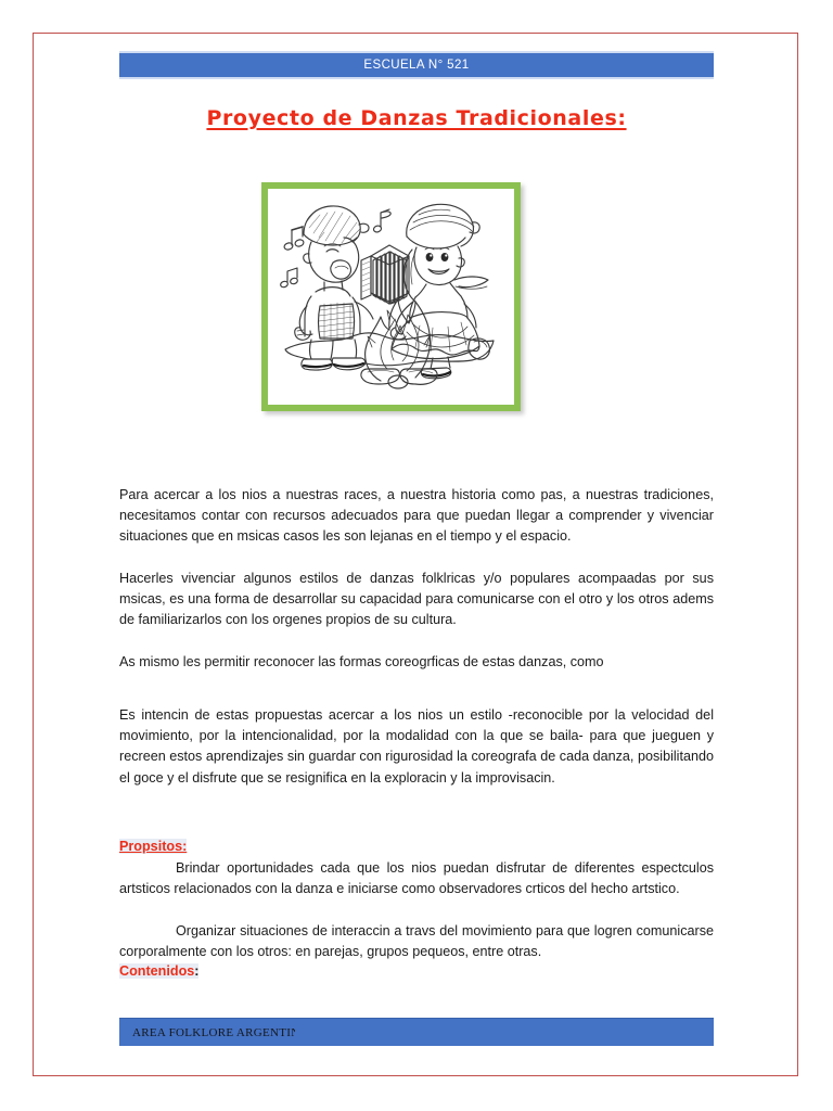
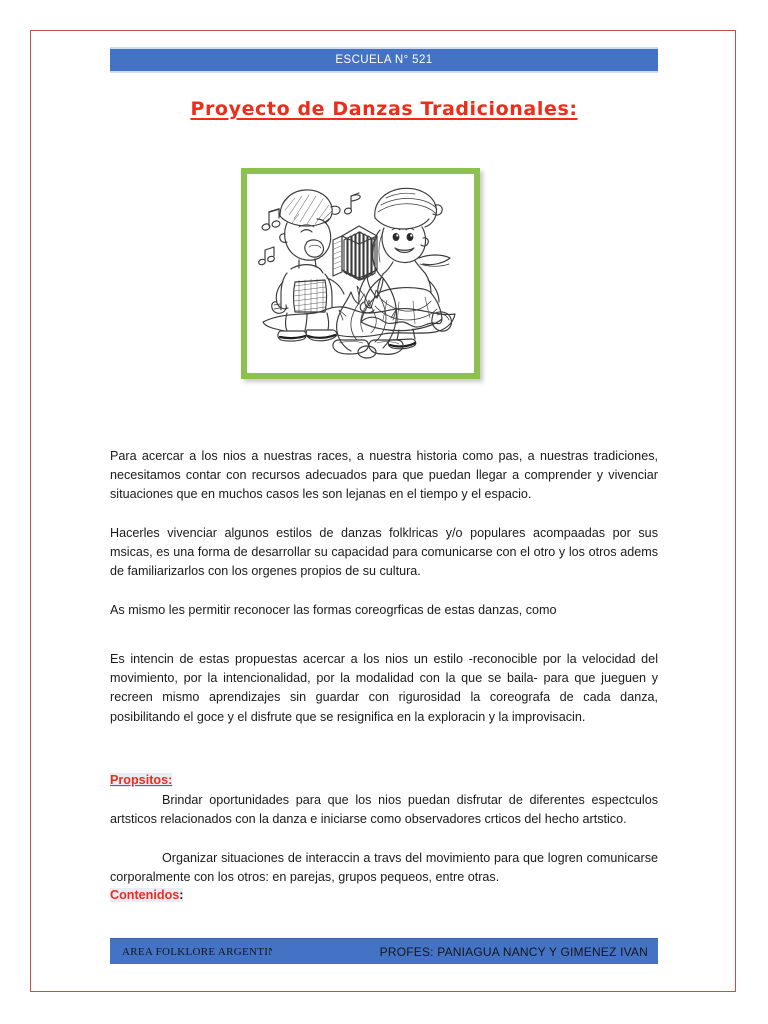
  ESCUELA N° 521
  Proyecto de Danzas Tradicionales:
- Para acercar a los nios a nuestras races, a nuestra historia como pas, a nuestras tradiciones, necesitamos contar con recursos adecuados para que puedan llegar a comprender y vivenciar situaciones que en msicas casos les son lejanas en el tiempo y el espacio.
+ Para acercar a los nios a nuestras races, a nuestra historia como pas, a nuestras tradiciones, necesitamos contar con recursos adecuados para que puedan llegar a comprender y vivenciar situaciones que en muchos casos les son lejanas en el tiempo y el espacio.
  Hacerles vivenciar algunos estilos de danzas folklricas y/o populares acompaadas por sus msicas, es una forma de desarrollar su capacidad para comunicarse con el otro y los otros adems de familiarizarlos con los orgenes propios de su cultura.
  As mismo les permitir reconocer las formas coreogrficas de estas danzas, como
- Es intencin de estas propuestas acercar a los nios un estilo -reconocible por la velocidad del movimiento, por la intencionalidad, por la modalidad con la que se baila- para que jueguen y recreen estos aprendizajes sin guardar con rigurosidad la coreografa de cada danza, posibilitando el goce y el disfrute que se resignifica en la exploracin y la improvisacin.
+ Es intencin de estas propuestas acercar a los nios un estilo -reconocible por la velocidad del movimiento, por la intencionalidad, por la modalidad con la que se baila- para que jueguen y recreen mismo aprendizajes sin guardar con rigurosidad la coreografa de cada danza, posibilitando el goce y el disfrute que se resignifica en la exploracin y la improvisacin.
  Propsitos:
- Brindar oportunidades cada que los nios puedan disfrutar de diferentes espectculos artsticos relacionados con la danza e iniciarse como observadores crticos del hecho artstico.
+ Brindar oportunidades para que los nios puedan disfrutar de diferentes espectculos artsticos relacionados con la danza e iniciarse como observadores crticos del hecho artstico.
  Organizar situaciones de interaccin a travs del movimiento para que logren comunicarse corporalmente con los otros: en parejas, grupos pequeos, entre otras.
  Contenidos:
  AREA FOLKLORE ARGENTI
+ PROFES: PANIAGUA NANCY Y GIMENEZ IVAN
